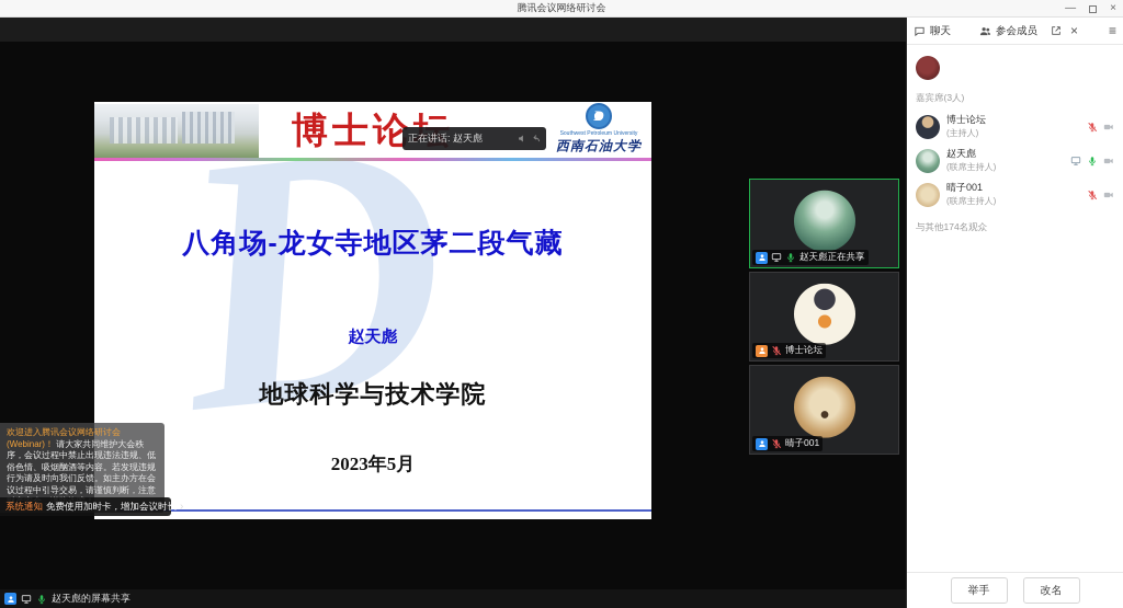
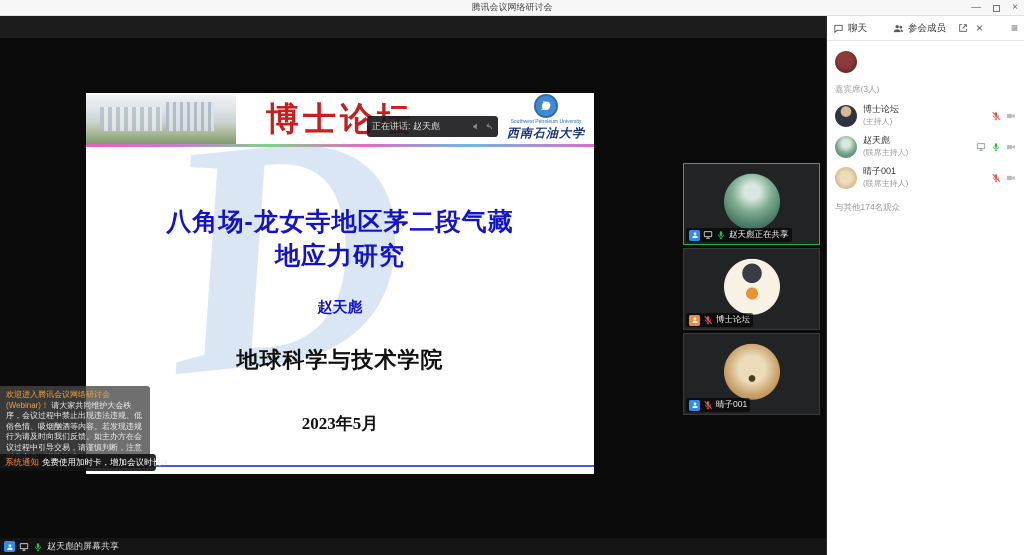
  腾讯会议网络研讨会
  —
  ×
  博士论
  D
  西南石油大学
  八角场-龙女寺地区茅二段气藏
+ 地应力研究
  赵天彪
  地球科学与技术学院
  2023年5月
  正在讲话: 赵天彪
  欢迎进入腾讯会议网络研讨会(Webinar)！ 请大家共同维护大会秩序，会议过程中禁止出现违法违规、低俗色情、吸烟酗酒等内容。若发现违规行为请及时向我们反馈。如主办方在会议过程中引导交易，请谨慎判断，注意
  系统通知
  免费使用加时卡，增加会议时长
  ›
  赵天彪正在共享
  博士论坛
  晴子001
  赵天彪的屏幕共享
  聊天
  参会成员
  ×
  ≡
  嘉宾席(3人)
  博士论坛
  (主持人)
  赵天彪
  (联席主持人)
  晴子001
  (联席主持人)
  与其他174名观众
- 举手
- 改名
